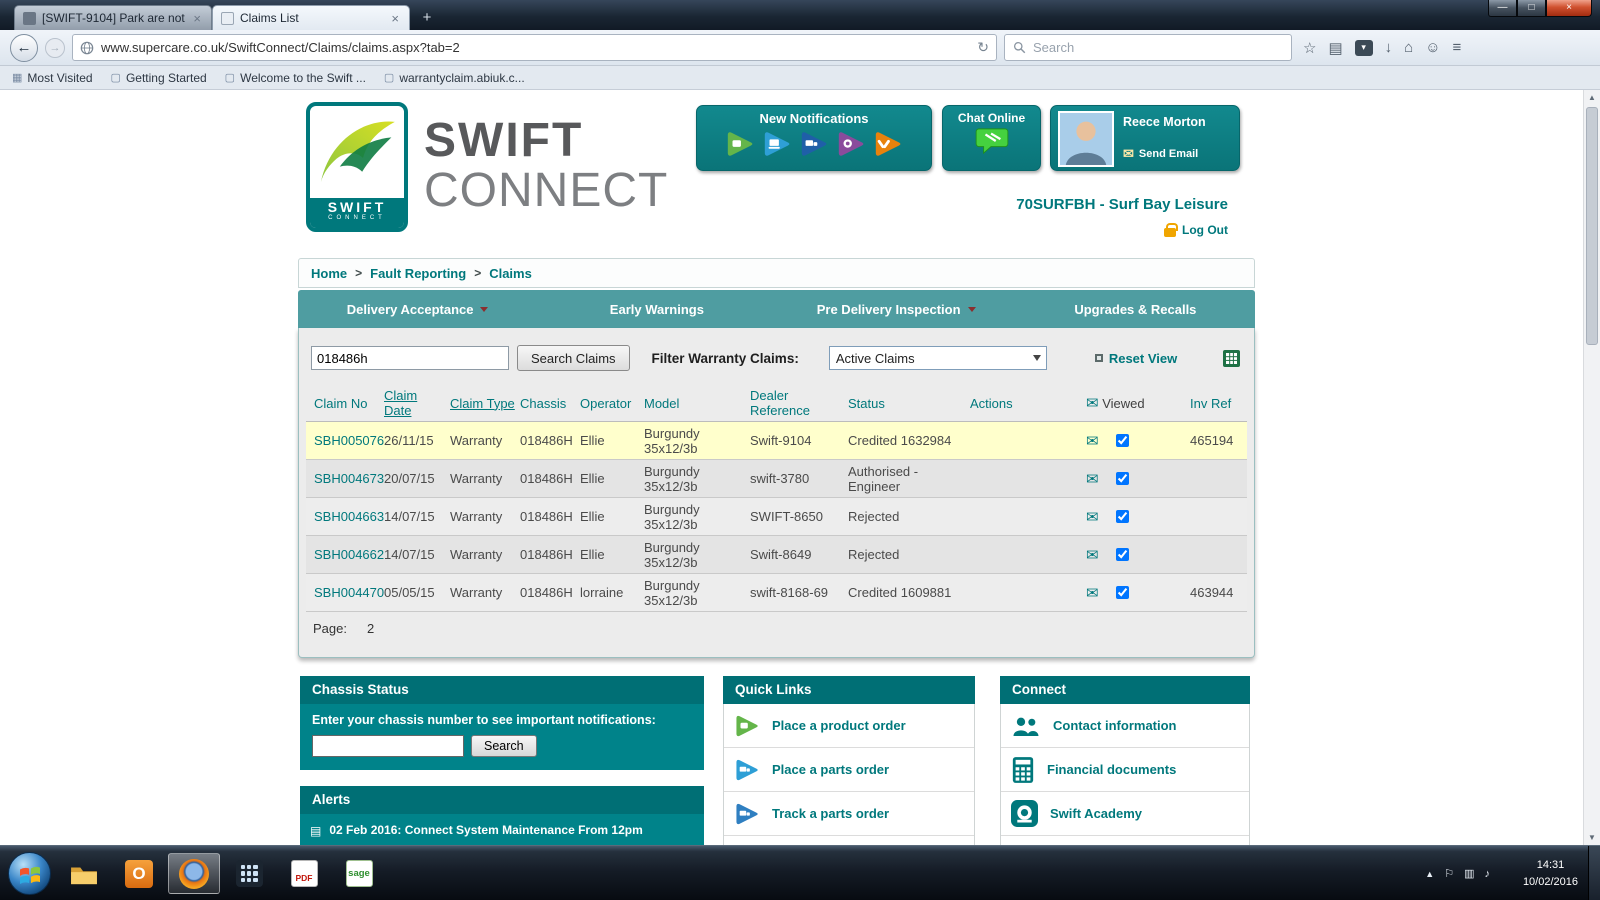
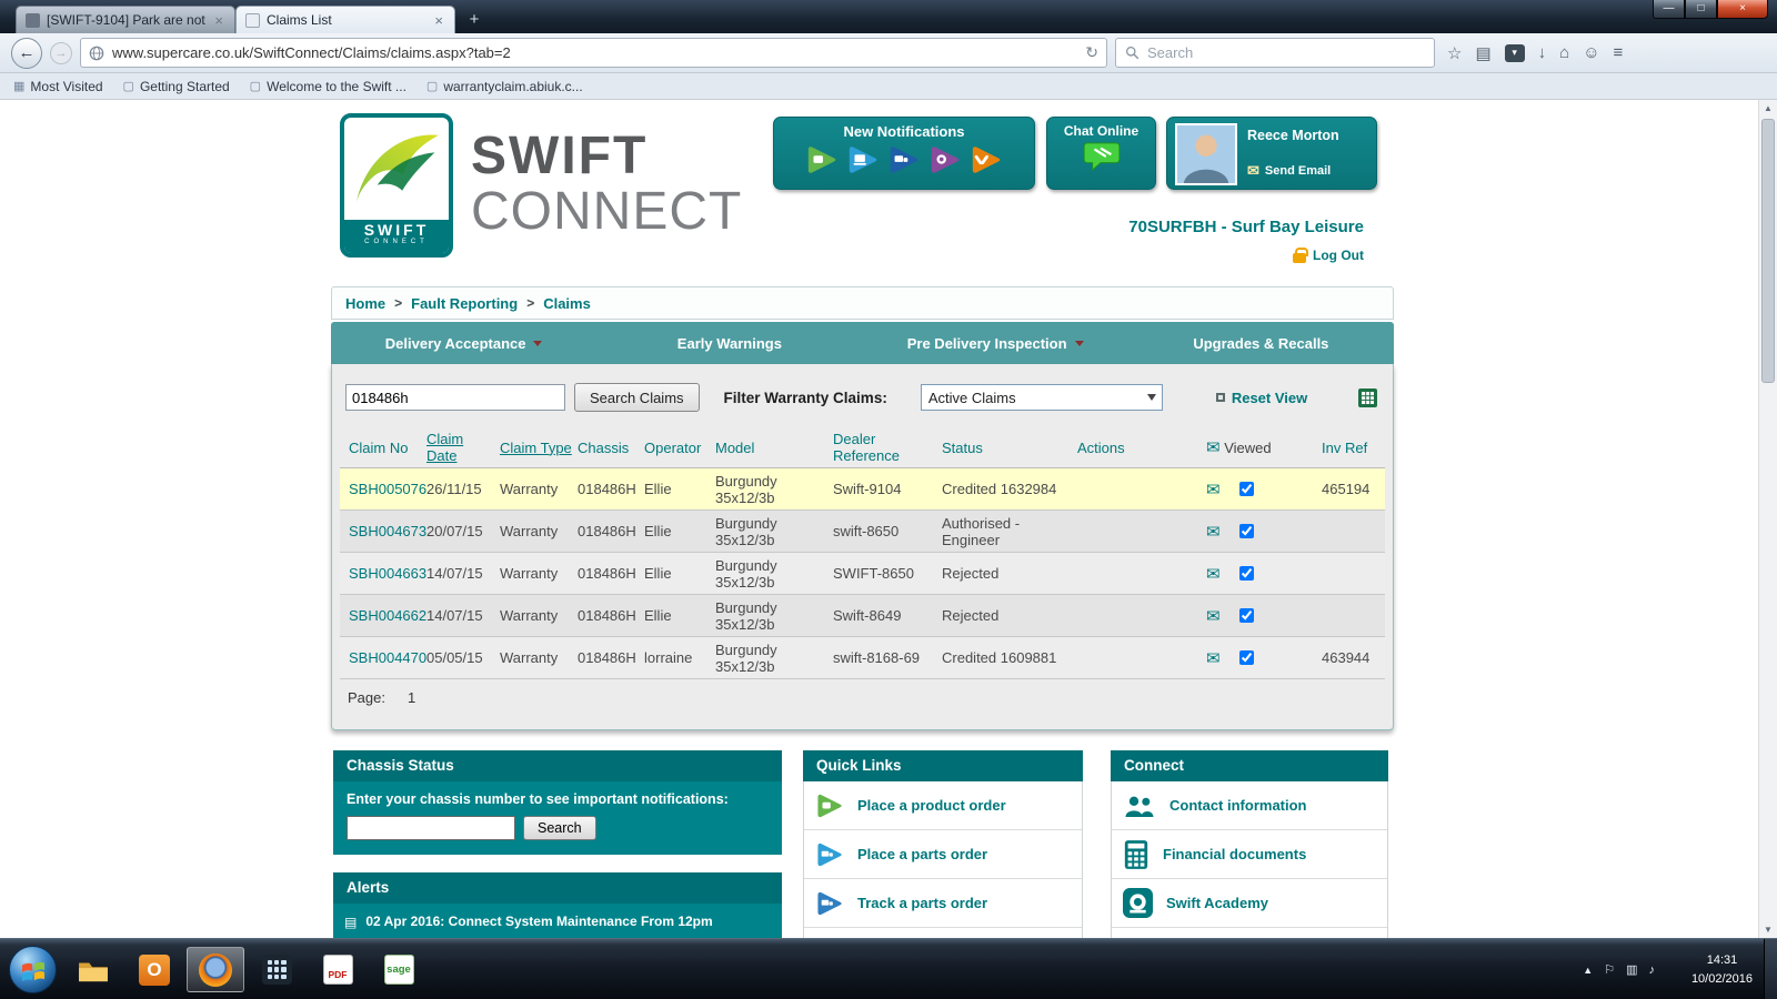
  [SWIFT-9104] Park are not
  ×
  Claims List
  ×
  +
  —
  □
  ×
  ←
  →
  www.supercare.co.uk/SwiftConnect/Claims/claims.aspx?tab=2
  ↻
  Search
  ☆
  ▤
  ▾
  ↓
  ⌂
  ☺
  ≡
  ▦
  Most Visited
  ▢
  Getting Started
  ▢
  Welcome to the Swift ...
  ▢
  warrantyclaim.abiuk.c...
  SWIFT
  SWIFT
  CONNECT
  New Notifications
  Chat Online
  Reece Morton
  ✉
  Send Email
  70SURFBH - Surf Bay Leisure
  Log Out
  Home
  >
  Fault Reporting
  >
  Claims
  Delivery Acceptance
  Early Warnings
  Pre Delivery Inspection
  Upgrades & Recalls
  018486h
  Search Claims
  Filter Warranty Claims:
  Active Claims
  Reset View
  Claim No	Claim Date	Claim Type	Chassis	Operator	Model	Dealer Reference	Status	Actions	✉ Viewed	Inv Ref
  SBH005076	26/11/15	Warranty	018486H	Ellie	Burgundy 35x12/3b	Swift-9104	Credited 1632984		✉	465194
- SBH004673	20/07/15	Warranty	018486H	Ellie	Burgundy 35x12/3b	swift-3780	Authorised - Engineer		✉
+ SBH004673	20/07/15	Warranty	018486H	Ellie	Burgundy 35x12/3b	swift-8650	Authorised - Engineer		✉
  SBH004663	14/07/15	Warranty	018486H	Ellie	Burgundy 35x12/3b	SWIFT-8650	Rejected		✉
  SBH004662	14/07/15	Warranty	018486H	Ellie	Burgundy 35x12/3b	Swift-8649	Rejected		✉
  SBH004470	05/05/15	Warranty	018486H	lorraine	Burgundy 35x12/3b	swift-8168-69	Credited 1609881		✉	463944
  Page:
- 2
+ 1
  Chassis Status
  Enter your chassis number to see important notifications:
  Search
  Alerts
  ▤
- 02 Feb 2016: Connect System Maintenance From 12pm
+ 02 Apr 2016: Connect System Maintenance From 12pm
  Quick Links
  Place a product order
  Place a parts order
  Track a parts order
  Connect
  Contact information
  Financial documents
  Swift Academy
  ▲
  ▼
  O
  PDF
  sage
  ▲
  ⚐
  ▥
  ♪
  14:31
  10/02/2016
